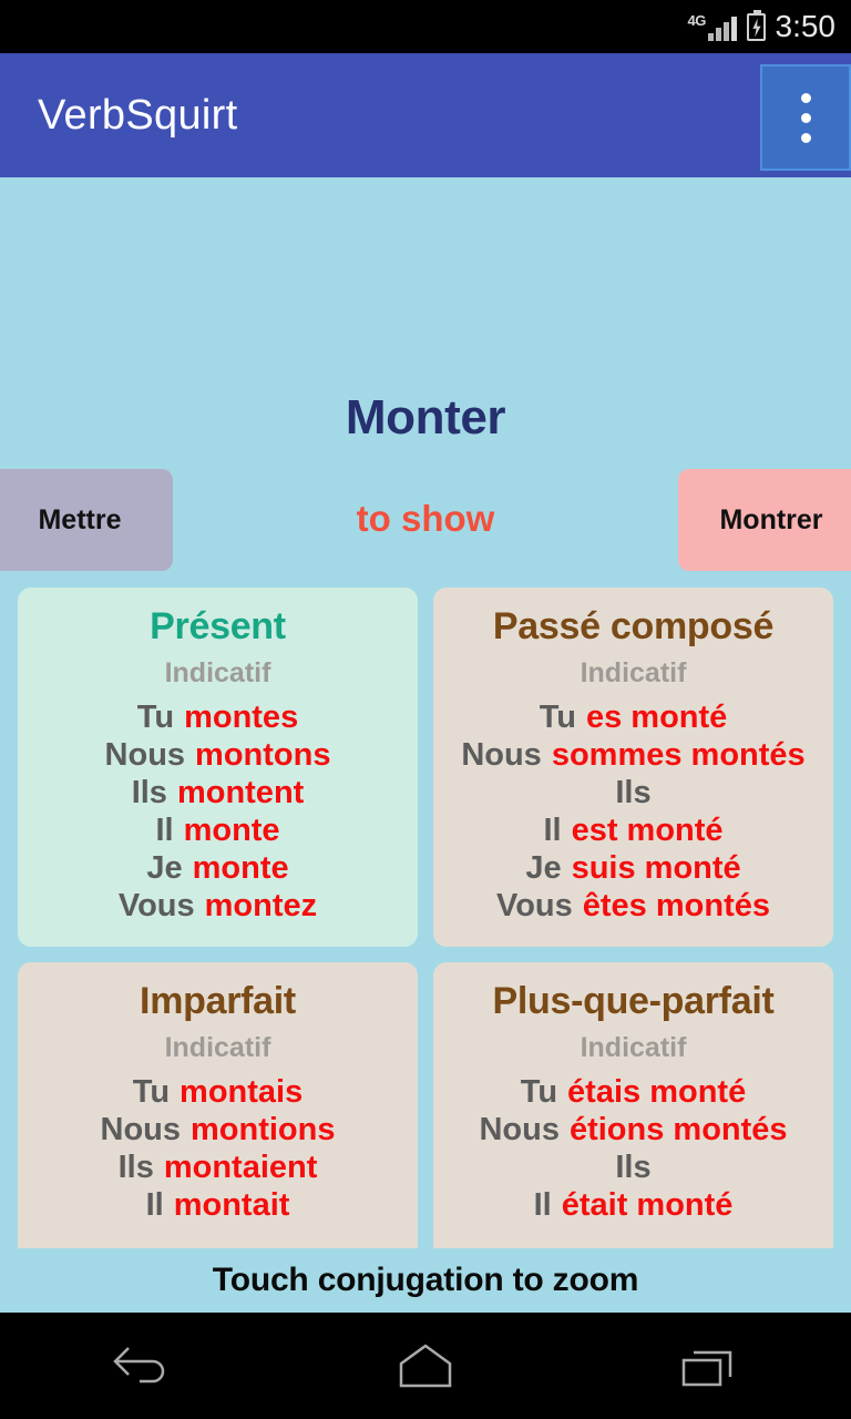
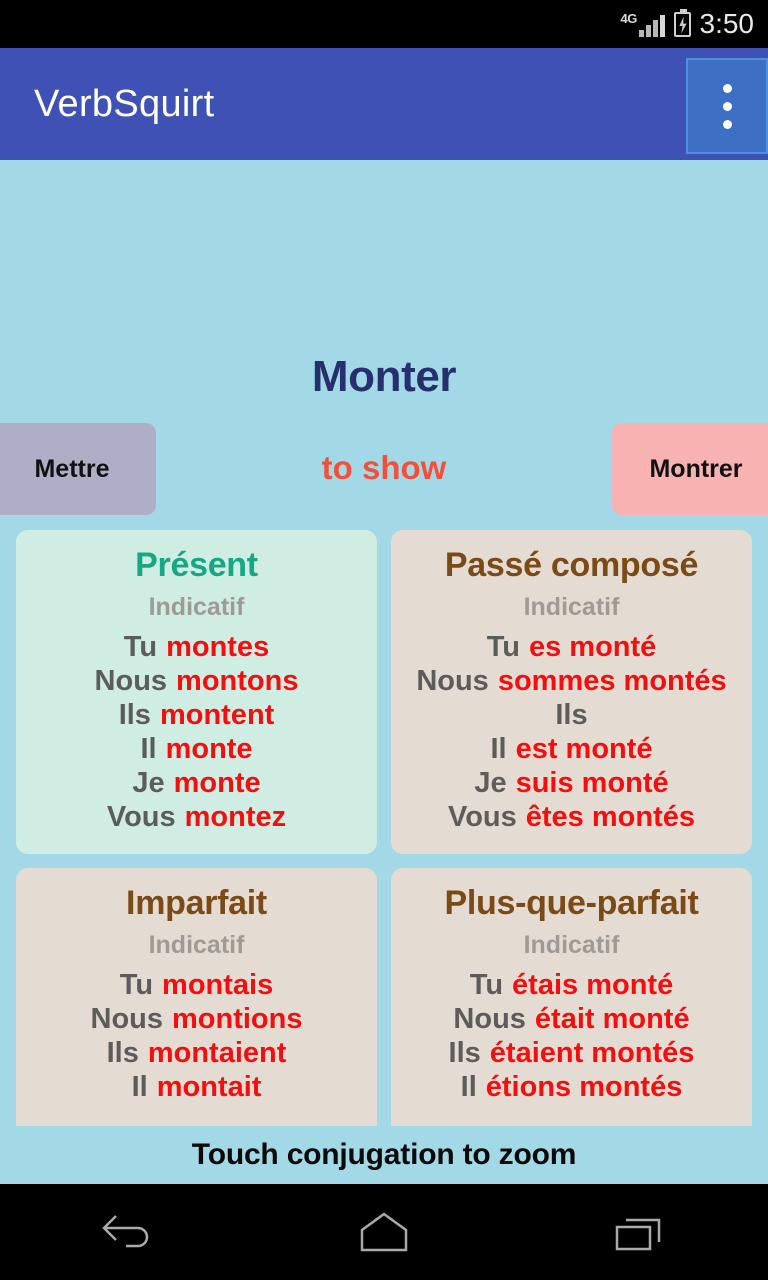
  4G
  3:50
  VerbSquirt
  Monter
  to show
  Mettre
  Montrer
  Présent
  Indicatif
  Tu
  montes
  Nous
  montons
  Ils
  montent
  Il
  monte
  Je
  monte
  Vous
  montez
  Passé composé
  Indicatif
  Tu
  es monté
  Nous
  sommes montés
  Ils
  Il
  est monté
  Je
  suis monté
  Vous
  êtes montés
  Imparfait
  Indicatif
  Tu
  montais
  Nous
  montions
  Ils
  montaient
  Il
  montait
  Plus-que-parfait
  Indicatif
  Tu
  étais monté
  Nous
- étions montés
+ était monté
  Ils
+ étaient montés
  Il
- était monté
+ étions montés
  Touch conjugation to zoom
